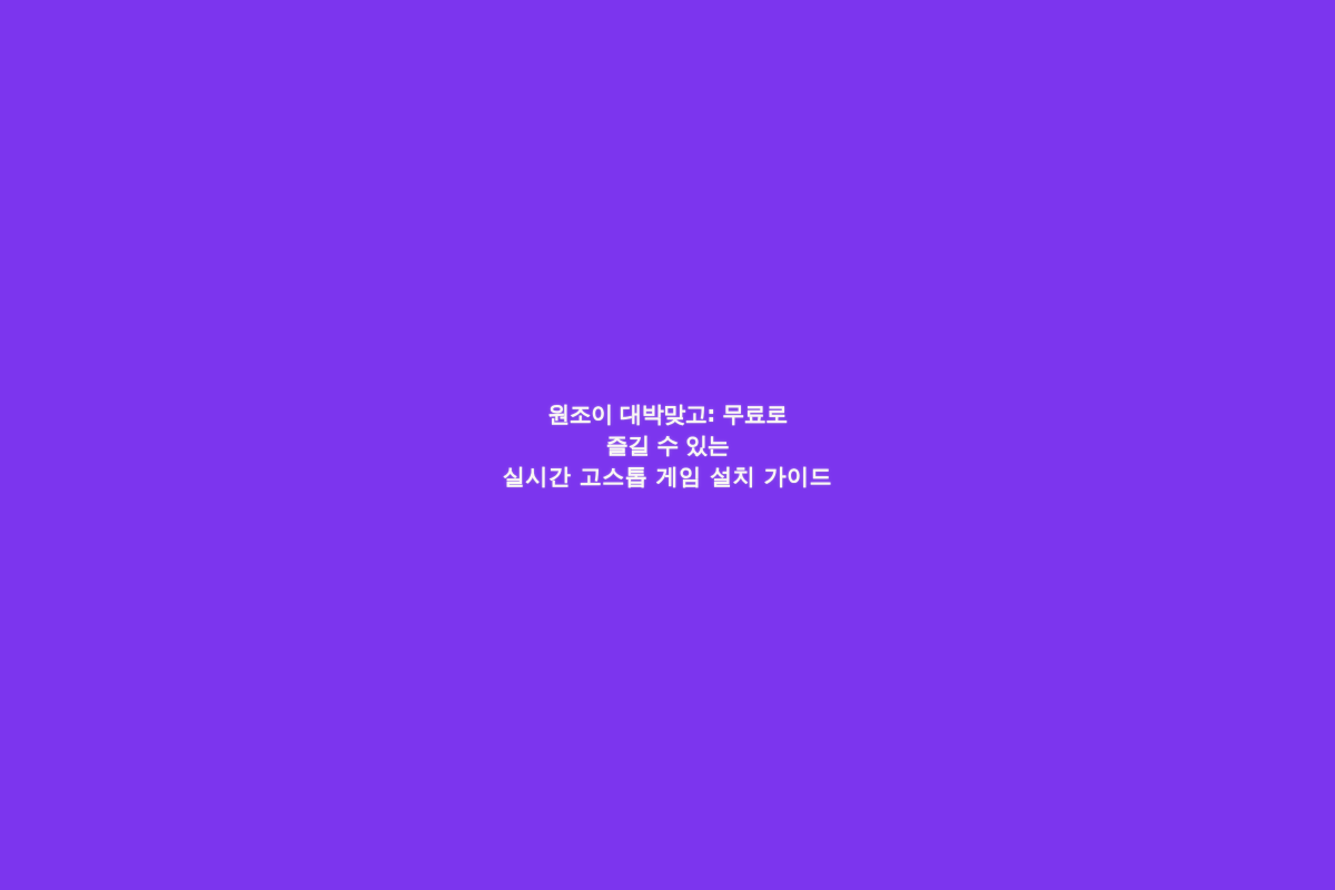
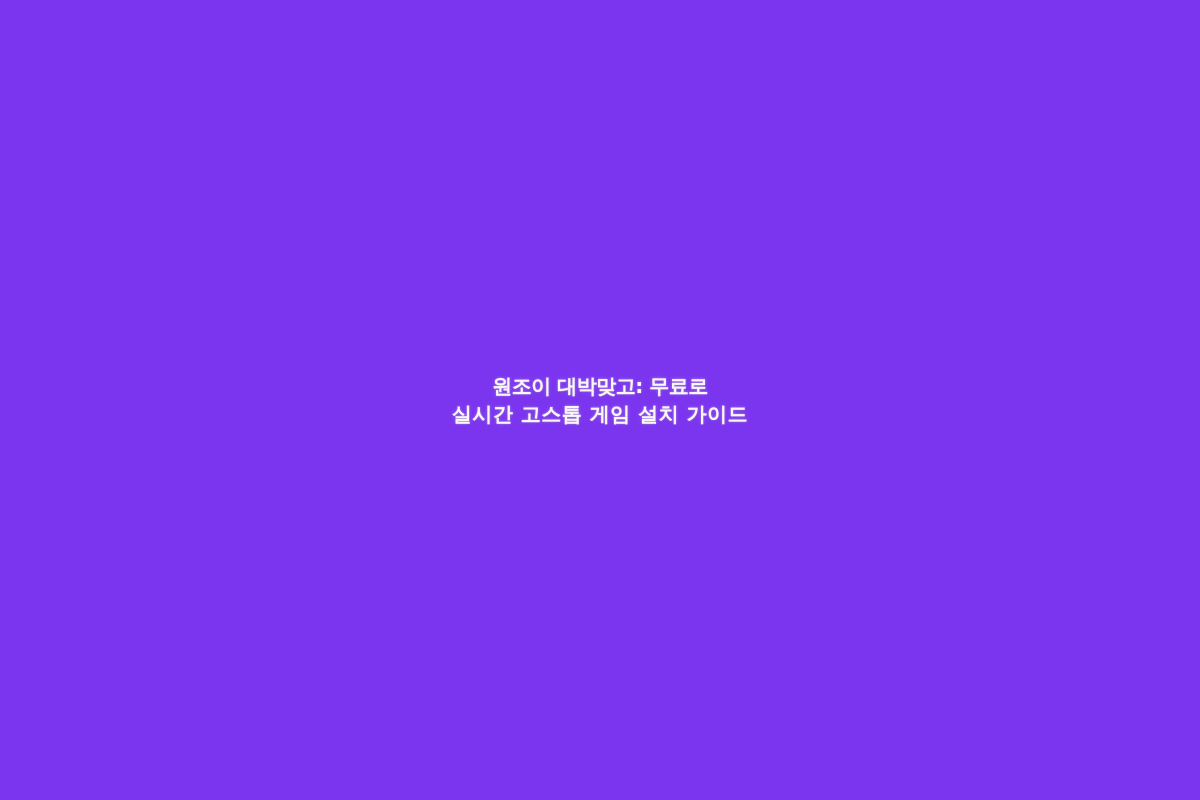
  원조이 대박맞고: 무료로
- 즐길 수 있는
  실시간 고스톱 게임 설치 가이드
